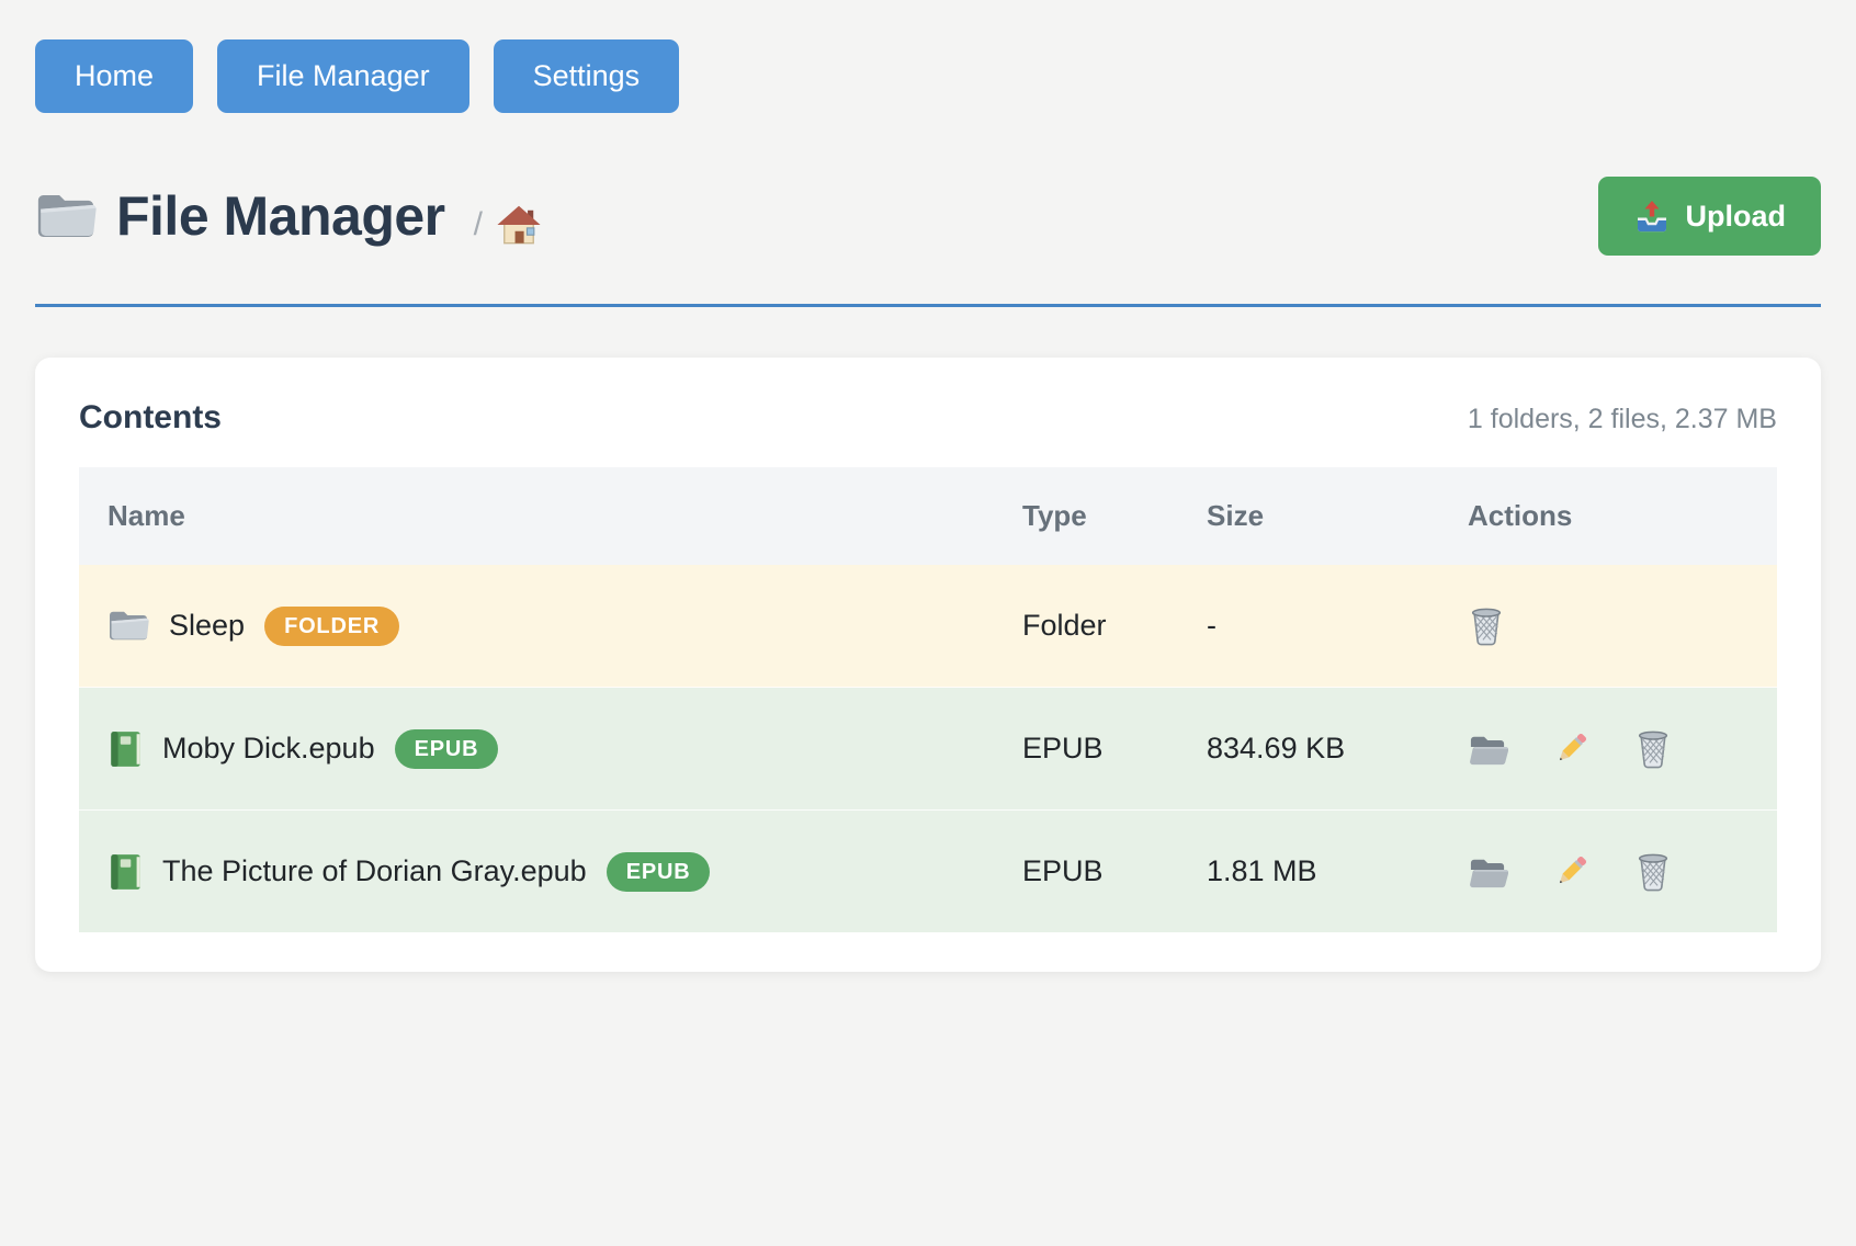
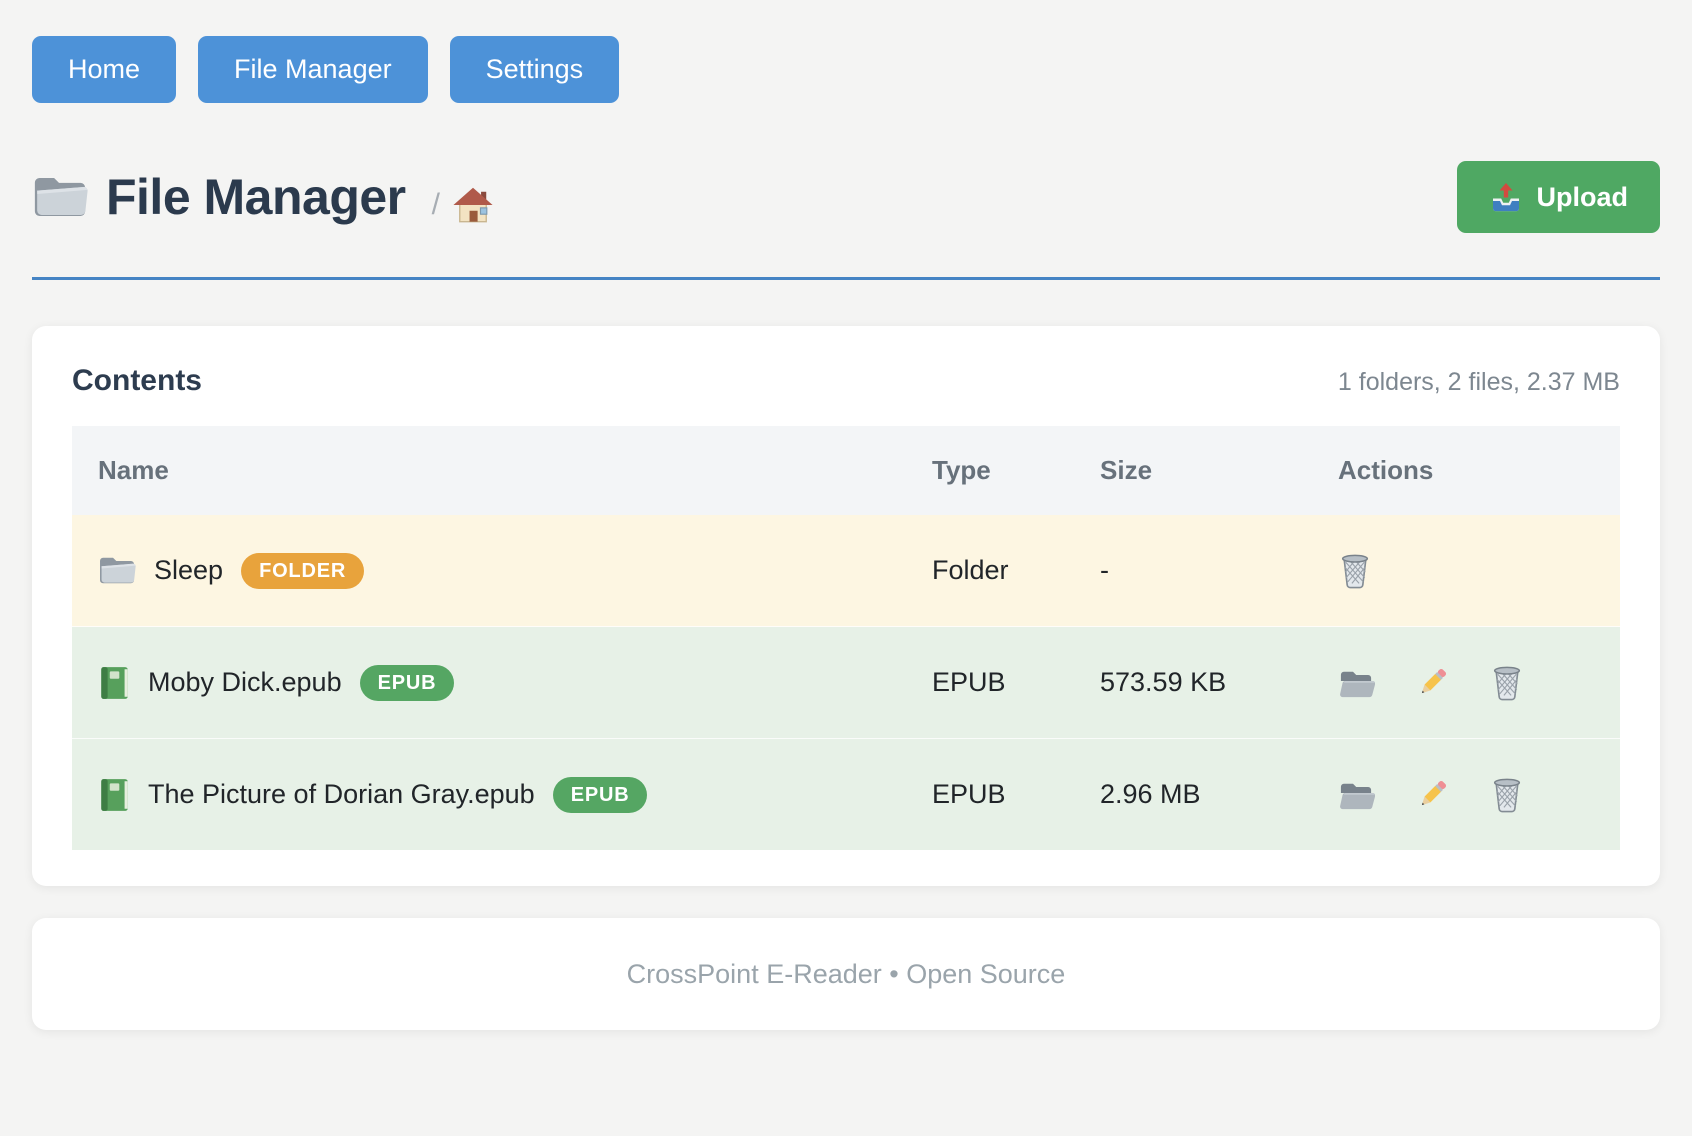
  Home
  File Manager
  Settings
  File Manager
  /
  Upload
  Contents
  1 folders, 2 files, 2.37 MB
  Name	Type	Size	Actions
  Sleep FOLDER	Folder	-
- Moby Dick.epub EPUB	EPUB	834.69 KB
+ Moby Dick.epub EPUB	EPUB	573.59 KB
- The Picture of Dorian Gray.epub EPUB	EPUB	1.81 MB
+ The Picture of Dorian Gray.epub EPUB	EPUB	2.96 MB
+ CrossPoint E-Reader • Open Source
